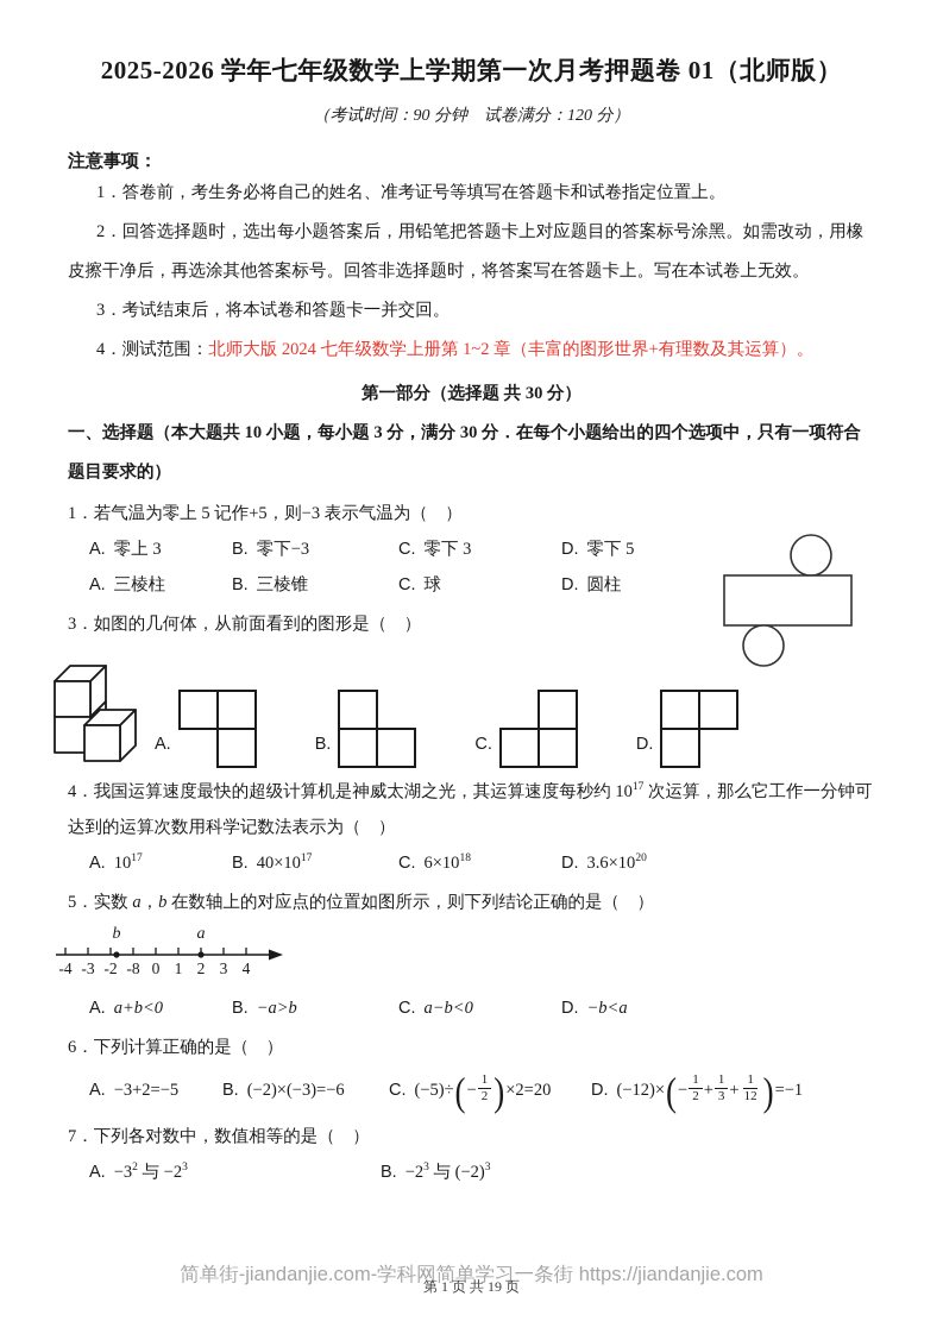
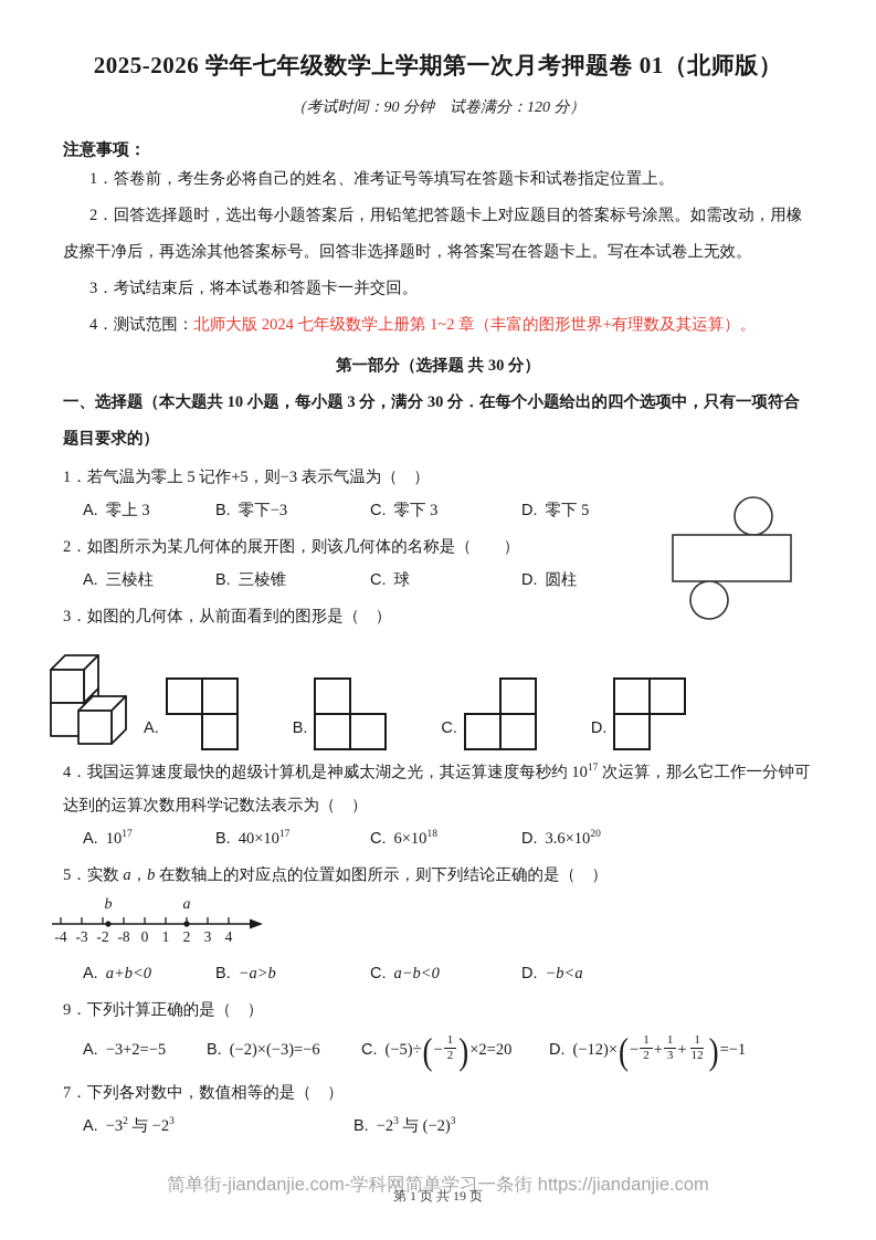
  2025-2026 学年七年级数学上学期第一次月考押题卷 01（北师版）
  （考试时间：90 分钟 试卷满分：120 分）
  注意事项：
  1．答卷前，考生务必将自己的姓名、准考证号等填写在答题卡和试卷指定位置上。
  2．回答选择题时，选出每小题答案后，用铅笔把答题卡上对应题目的答案标号涂黑。如需改动，用橡皮擦干净后，再选涂其他答案标号。回答非选择题时，将答案写在答题卡上。写在本试卷上无效。
  3．考试结束后，将本试卷和答题卡一并交回。
  4．测试范围：北师大版 2024 七年级数学上册第 1~2 章（丰富的图形世界+有理数及其运算）。
  第一部分（选择题 共 30 分）
  一、选择题（本大题共 10 小题，每小题 3 分，满分 30 分．在每个小题给出的四个选项中，只有一项符合题目要求的）
  1．若气温为零上 5 记作+5，则−3 表示气温为（ ）
  A. 零上 3
  B. 零下−3
  C. 零下 3
  D. 零下 5
+ 2．如图所示为某几何体的展开图，则该几何体的名称是（ ）
  A. 三棱柱
  B. 三棱锥
  C. 球
  D. 圆柱
  3．如图的几何体，从前面看到的图形是（ ）
  A.
  B.
  C.
  D.
  4．我国运算速度最快的超级计算机是神威太湖之光，其运算速度每秒约 1017 次运算，那么它工作一分钟可达到的运算次数用科学记数法表示为（ ）
  A. 1017
  B. 40×1017
  C. 6×1018
  D. 3.6×1020
  5．实数 a，b 在数轴上的对应点的位置如图所示，则下列结论正确的是（ ）
  -4
  -3
  -2
  -8
  0
  1
  2
  3
  4
  b
  a
  A. a+b<0
  B. −a>b
  C. a−b<0
  D. −b<a
- 6．下列计算正确的是（ ）
+ 9．下列计算正确的是（ ）
  A. −3+2=−5
  B. (−2)×(−3)=−6
  C. (−5)÷(−
  1
  2
  )×2=20
  D. (−12)×(−
  1
  2
  +
  1
  3
  +
  1
  12
  )=−1
  7．下列各对数中，数值相等的是（ ）
  A. −32 与 −23
  B. −23 与 (−2)3
  简单街-jiandanjie.com-学科网简单学习一条街 https://jiandanjie.com
  第 1 页 共 19 页
